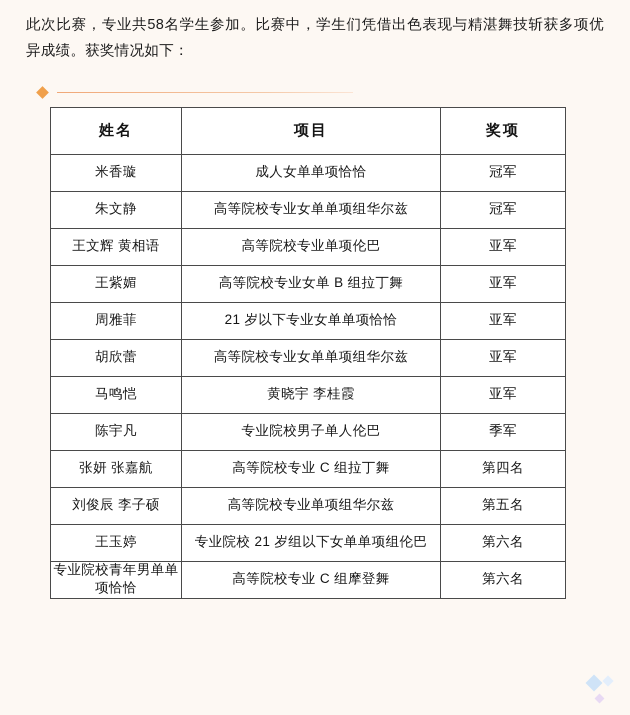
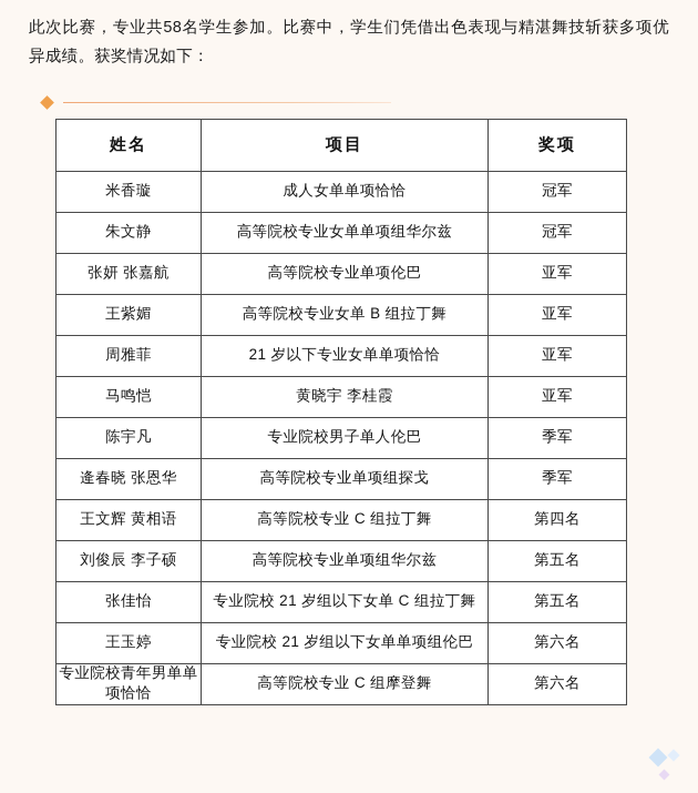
  此次比赛，专业共58名学生参加。比赛中，学生们凭借出色表现与精湛舞技斩获多项优异成绩。获奖情况如下：
  姓名	项目	奖项
  米香璇	成人女单单项恰恰	冠军
  朱文静	高等院校专业女单单项组华尔兹	冠军
- 王文辉 黄相语	高等院校专业单项伦巴	亚军
+ 张妍 张嘉航	高等院校专业单项伦巴	亚军
  王紫媚	高等院校专业女单 B 组拉丁舞	亚军
  周雅菲	21 岁以下专业女单单项恰恰	亚军
- 胡欣蕾	高等院校专业女单单项组华尔兹	亚军
  马鸣恺	黄晓宇 李桂霞	亚军
  陈宇凡	专业院校男子单人伦巴	季军
+ 逄春晓 张恩华	高等院校专业单项组探戈	季军
- 张妍 张嘉航	高等院校专业 C 组拉丁舞	第四名
+ 王文辉 黄相语	高等院校专业 C 组拉丁舞	第四名
  刘俊辰 李子硕	高等院校专业单项组华尔兹	第五名
+ 张佳怡	专业院校 21 岁组以下女单 C 组拉丁舞	第五名
  王玉婷	专业院校 21 岁组以下女单单项组伦巴	第六名
  专业院校青年男单单项恰恰	高等院校专业 C 组摩登舞	第六名
